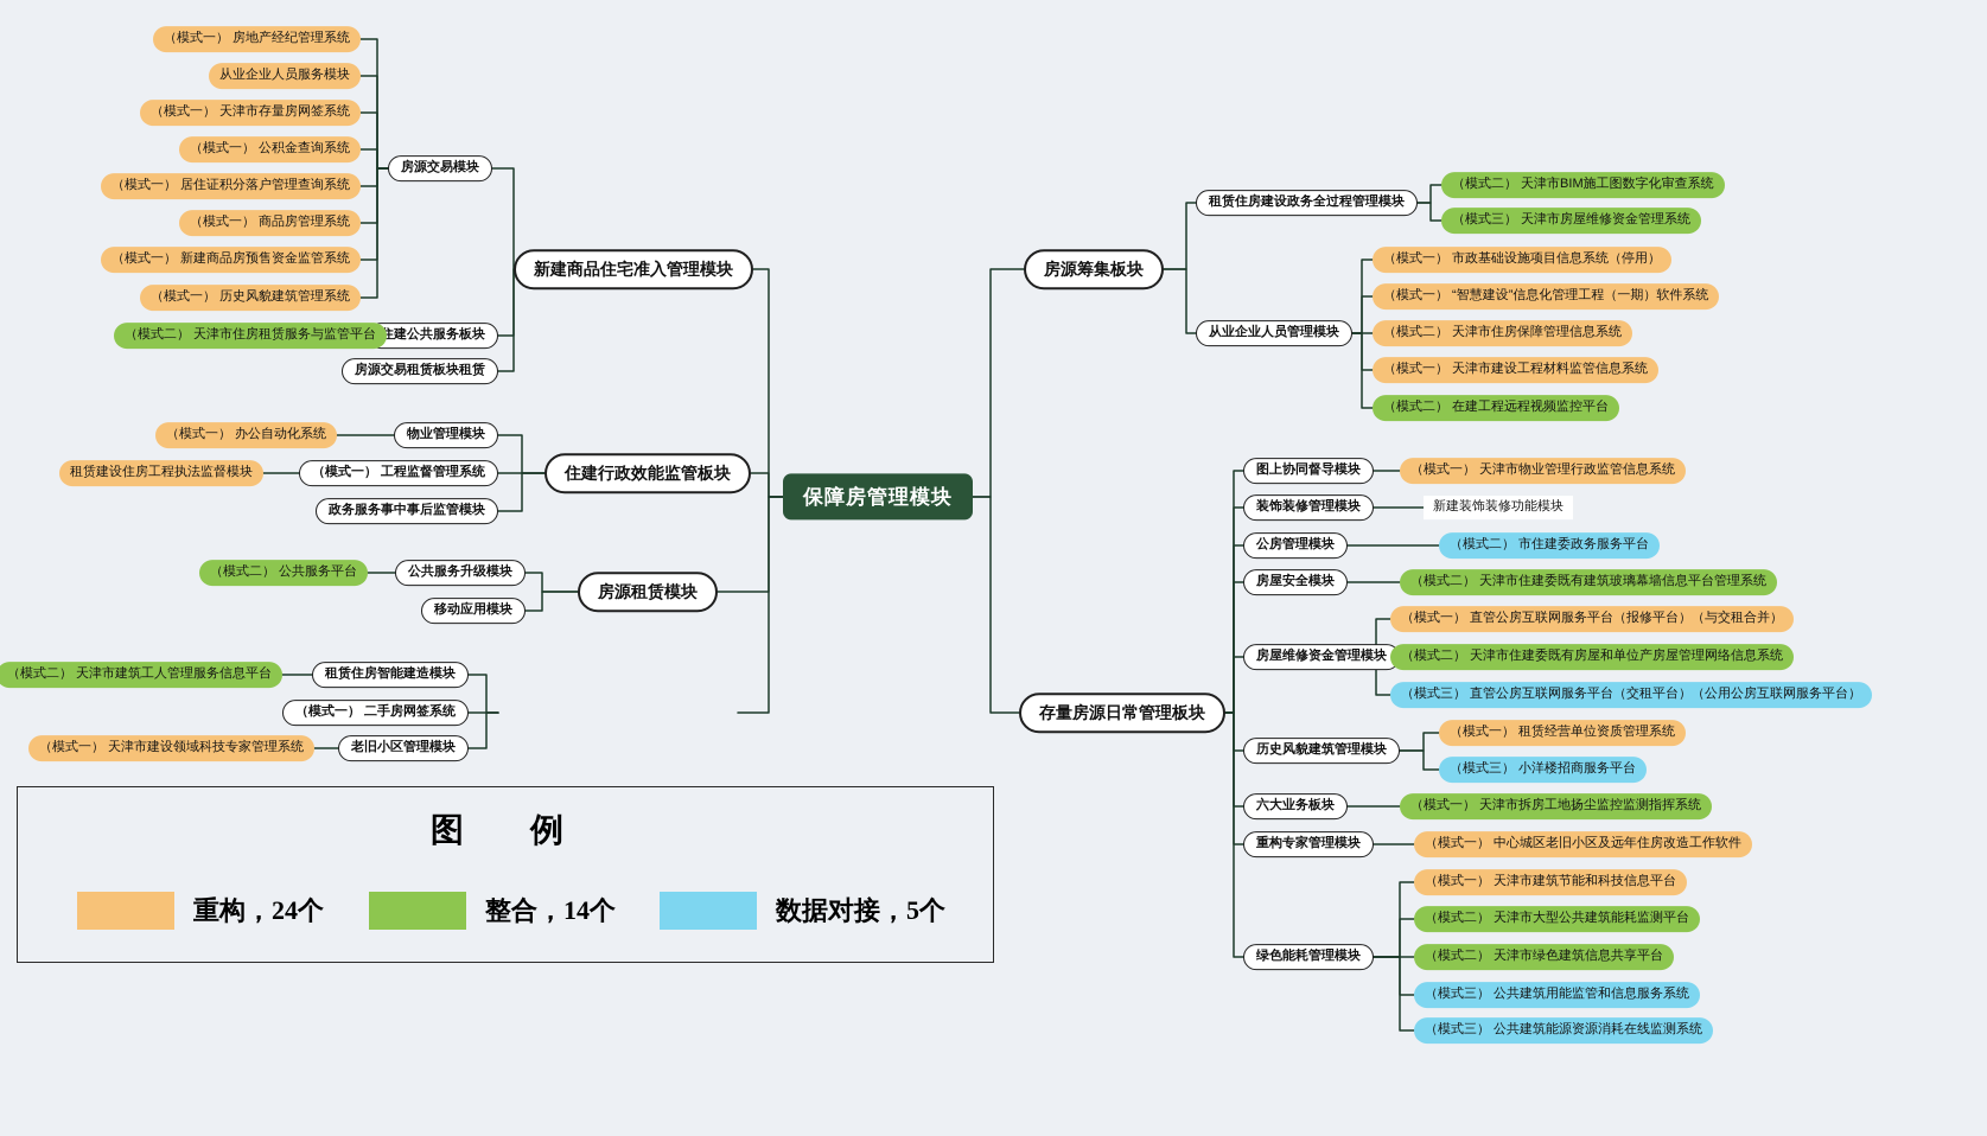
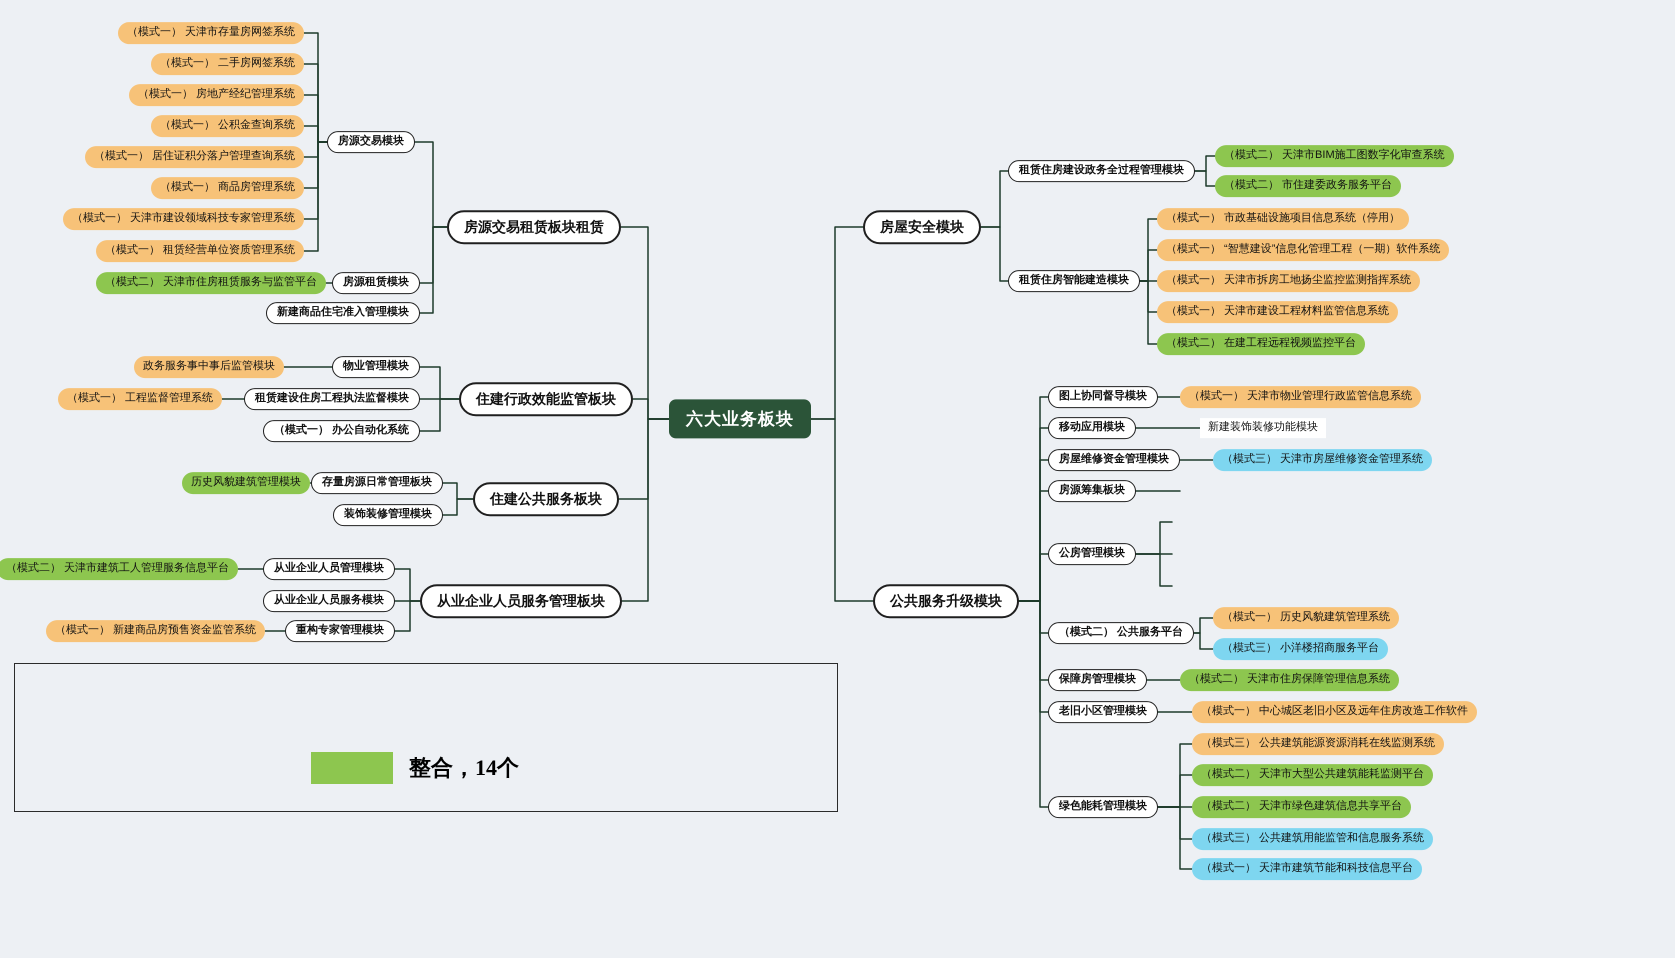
- 图 例
- 重构，24个
  整合，14个
- 数据对接，5个
- 保障房管理模块
+ 六大业务板块
- 新建商品住宅准入管理模块
+ 房源交易租赁板块租赁
  住建行政效能监管板块
- 房源租赁模块
+ 住建公共服务板块
+ 从业企业人员服务管理板块
- 房源筹集板块
+ 房屋安全模块
- 存量房源日常管理板块
+ 公共服务升级模块
  房源交易模块
- 住建公共服务板块
+ 房源租赁模块
- 房源交易租赁板块租赁
+ 新建商品住宅准入管理模块
  物业管理模块
- （模式一） 工程监督管理系统
+ 租赁建设住房工程执法监督模块
- 政务服务事中事后监管模块
+ （模式一） 办公自动化系统
- 公共服务升级模块
+ 存量房源日常管理板块
- 移动应用模块
+ 装饰装修管理模块
- 租赁住房智能建造模块
+ 从业企业人员管理模块
- （模式一） 二手房网签系统
+ 从业企业人员服务模块
- 老旧小区管理模块
+ 重构专家管理模块
  租赁住房建设政务全过程管理模块
- 从业企业人员管理模块
+ 租赁住房智能建造模块
  图上协同督导模块
- 装饰装修管理模块
+ 移动应用模块
- 公房管理模块
+ 房屋维修资金管理模块
- 房屋安全模块
+ 房源筹集板块
- 房屋维修资金管理模块
+ 公房管理模块
- 历史风貌建筑管理模块
+ （模式二） 公共服务平台
- 六大业务板块
+ 保障房管理模块
- 重构专家管理模块
+ 老旧小区管理模块
  绿色能耗管理模块
- （模式一） 房地产经纪管理系统
+ （模式一） 天津市存量房网签系统
- 从业企业人员服务模块
+ （模式一） 二手房网签系统
- （模式一） 天津市存量房网签系统
+ （模式一） 房地产经纪管理系统
  （模式一） 公积金查询系统
  （模式一） 居住证积分落户管理查询系统
  （模式一） 商品房管理系统
- （模式一） 新建商品房预售资金监管系统
+ （模式一） 天津市建设领域科技专家管理系统
- （模式一） 历史风貌建筑管理系统
+ （模式一） 租赁经营单位资质管理系统
  （模式二） 天津市住房租赁服务与监管平台
- （模式一） 办公自动化系统
+ 政务服务事中事后监管模块
- 租赁建设住房工程执法监督模块
+ （模式一） 工程监督管理系统
- （模式二） 公共服务平台
+ 历史风貌建筑管理模块
  （模式二） 天津市建筑工人管理服务信息平台
- （模式一） 天津市建设领域科技专家管理系统
+ （模式一） 新建商品房预售资金监管系统
  （模式二） 天津市BIM施工图数字化审查系统
- （模式三） 天津市房屋维修资金管理系统
+ （模式二） 市住建委政务服务平台
  （模式一） 市政基础设施项目信息系统（停用）
  （模式一） “智慧建设”信息化管理工程（一期）软件系统
- （模式二） 天津市住房保障管理信息系统
+ （模式一） 天津市拆房工地扬尘监控监测指挥系统
  （模式一） 天津市建设工程材料监管信息系统
  （模式二） 在建工程远程视频监控平台
  （模式一） 天津市物业管理行政监管信息系统
  新建装饰装修功能模块
- （模式二） 市住建委政务服务平台
+ （模式三） 天津市房屋维修资金管理系统
- （模式二） 天津市住建委既有建筑玻璃幕墙信息平台管理系统
- （模式一） 直管公房互联网服务平台（报修平台）（与交租合并）
- （模式二） 天津市住建委既有房屋和单位产房屋管理网络信息系统
- （模式三） 直管公房互联网服务平台（交租平台）（公用公房互联网服务平台）
- （模式一） 租赁经营单位资质管理系统
+ （模式一） 历史风貌建筑管理系统
  （模式三） 小洋楼招商服务平台
- （模式一） 天津市拆房工地扬尘监控监测指挥系统
+ （模式二） 天津市住房保障管理信息系统
  （模式一） 中心城区老旧小区及远年住房改造工作软件
- （模式一） 天津市建筑节能和科技信息平台
+ （模式三） 公共建筑能源资源消耗在线监测系统
  （模式二） 天津市大型公共建筑能耗监测平台
  （模式二） 天津市绿色建筑信息共享平台
  （模式三） 公共建筑用能监管和信息服务系统
- （模式三） 公共建筑能源资源消耗在线监测系统
+ （模式一） 天津市建筑节能和科技信息平台
